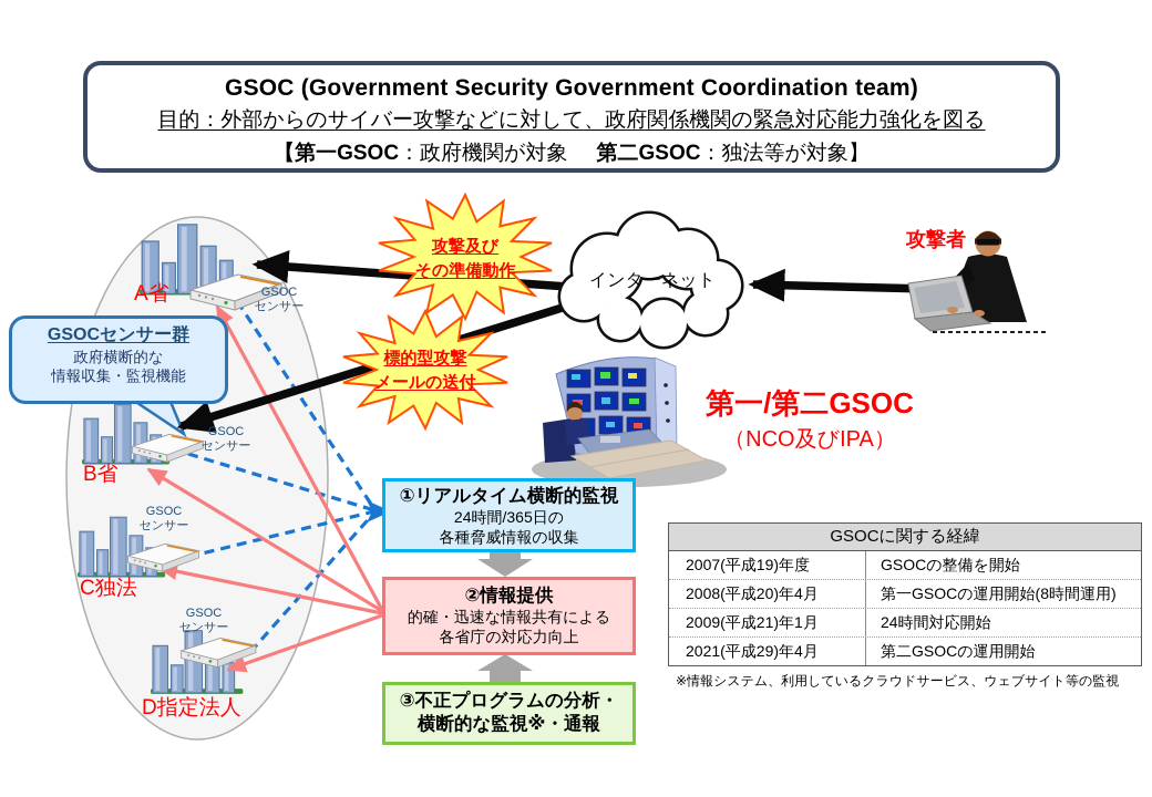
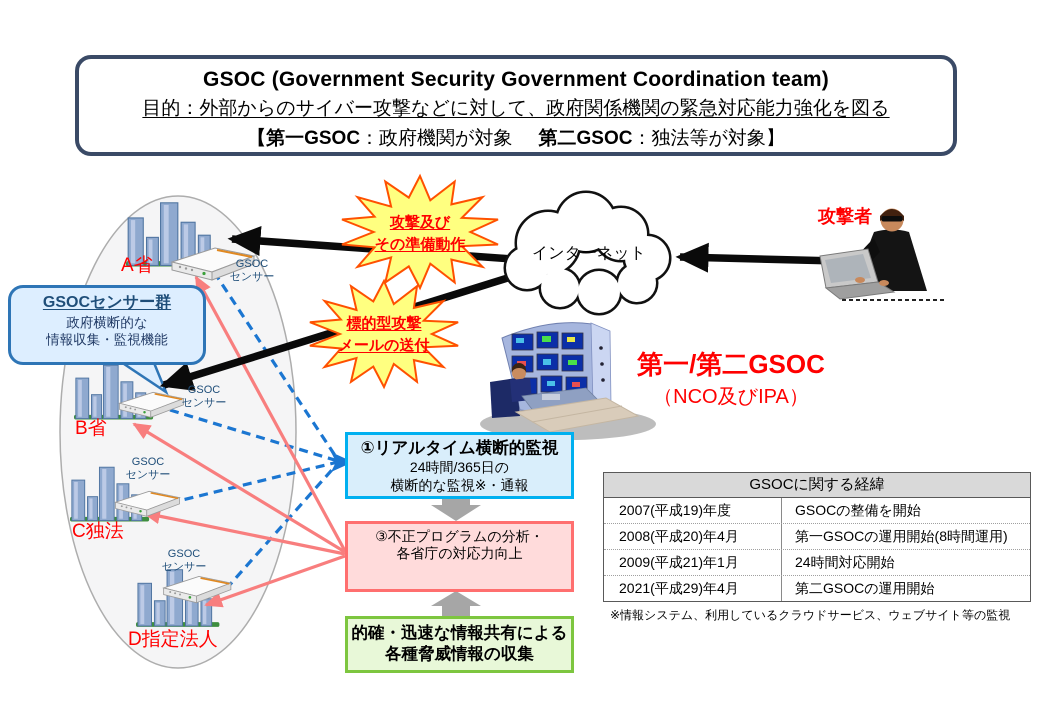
  GSOC (Government Security Government Coordination team)
  目的：外部からのサイバー攻撃などに対して、政府関係機関の緊急対応能力強化を図る
  【第一GSOC：政府機関が対象 第二GSOC：独法等が対象】
  GSOCセンサー群
  政府横断的な
  情報収集・監視機能
  A省
  B省
  C独法
  D指定法人
  GSOC
  センサー
  GSOC
  センサー
  GSOC
  センサー
  GSOC
  センサー
  攻撃及び
  その準備動作
  標的型攻撃
  メールの送付
  インターネット
  攻撃者
  第一/第二GSOC
  （NCO及びIPA）
  ①リアルタイム横断的監視
  24時間/365日の
- 各種脅威情報の収集
+ 横断的な監視※・通報
- ②情報提供
- 的確・迅速な情報共有による
+ ③不正プログラムの分析・
  各省庁の対応力向上
- ③不正プログラムの分析・
+ 的確・迅速な情報共有による
- 横断的な監視※・通報
+ 各種脅威情報の収集
  GSOCに関する経緯
  2007(平成19)年度
  GSOCの整備を開始
  2008(平成20)年4月
  第一GSOCの運用開始(8時間運用)
  2009(平成21)年1月
  24時間対応開始
  2021(平成29)年4月
  第二GSOCの運用開始
  ※情報システム、利用しているクラウドサービス、ウェブサイト等の監視
